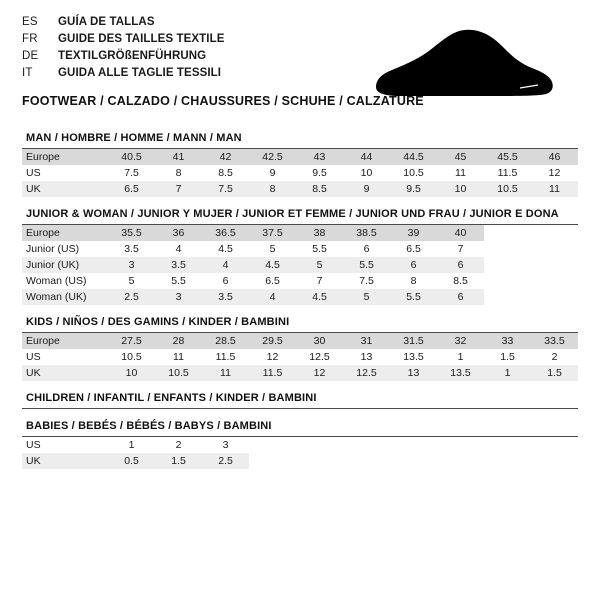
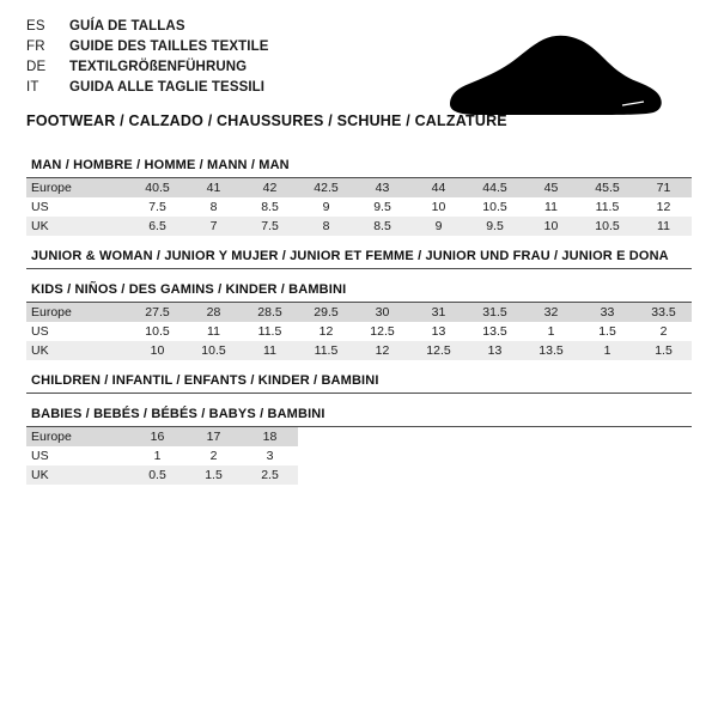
  ES
  GUÍA DE TALLAS
  FR
  GUIDE DES TAILLES TEXTILE
  DE
  TEXTILGRÖßENFÜHRUNG
  IT
  GUIDA ALLE TAGLIE TESSILI
  FOOTWEAR / CALZADO / CHAUSSURES / SCHUHE / CALZATURE
  MAN / HOMBRE / HOMME / MANN / MAN
- Europe	40.5	41	42	42.5	43	44	44.5	45	45.5	46
+ Europe	40.5	41	42	42.5	43	44	44.5	45	45.5	71
  US	7.5	8	8.5	9	9.5	10	10.5	11	11.5	12
  UK	6.5	7	7.5	8	8.5	9	9.5	10	10.5	11
  JUNIOR & WOMAN / JUNIOR Y MUJER / JUNIOR ET FEMME / JUNIOR UND FRAU / JUNIOR E DONA
- Europe	35.5	36	36.5	37.5	38	38.5	39	40
- Junior (US)	3.5	4	4.5	5	5.5	6	6.5	7
- Junior (UK)	3	3.5	4	4.5	5	5.5	6	6
- Woman (US)	5	5.5	6	6.5	7	7.5	8	8.5
- Woman (UK)	2.5	3	3.5	4	4.5	5	5.5	6
  KIDS / NIÑOS / DES GAMINS / KINDER / BAMBINI
  Europe	27.5	28	28.5	29.5	30	31	31.5	32	33	33.5
  US	10.5	11	11.5	12	12.5	13	13.5	1	1.5	2
  UK	10	10.5	11	11.5	12	12.5	13	13.5	1	1.5
  CHILDREN / INFANTIL / ENFANTS / KINDER / BAMBINI
  BABIES / BEBÉS / BÉBÉS / BABYS / BAMBINI
+ Europe	16	17	18
  US	1	2	3
  UK	0.5	1.5	2.5
